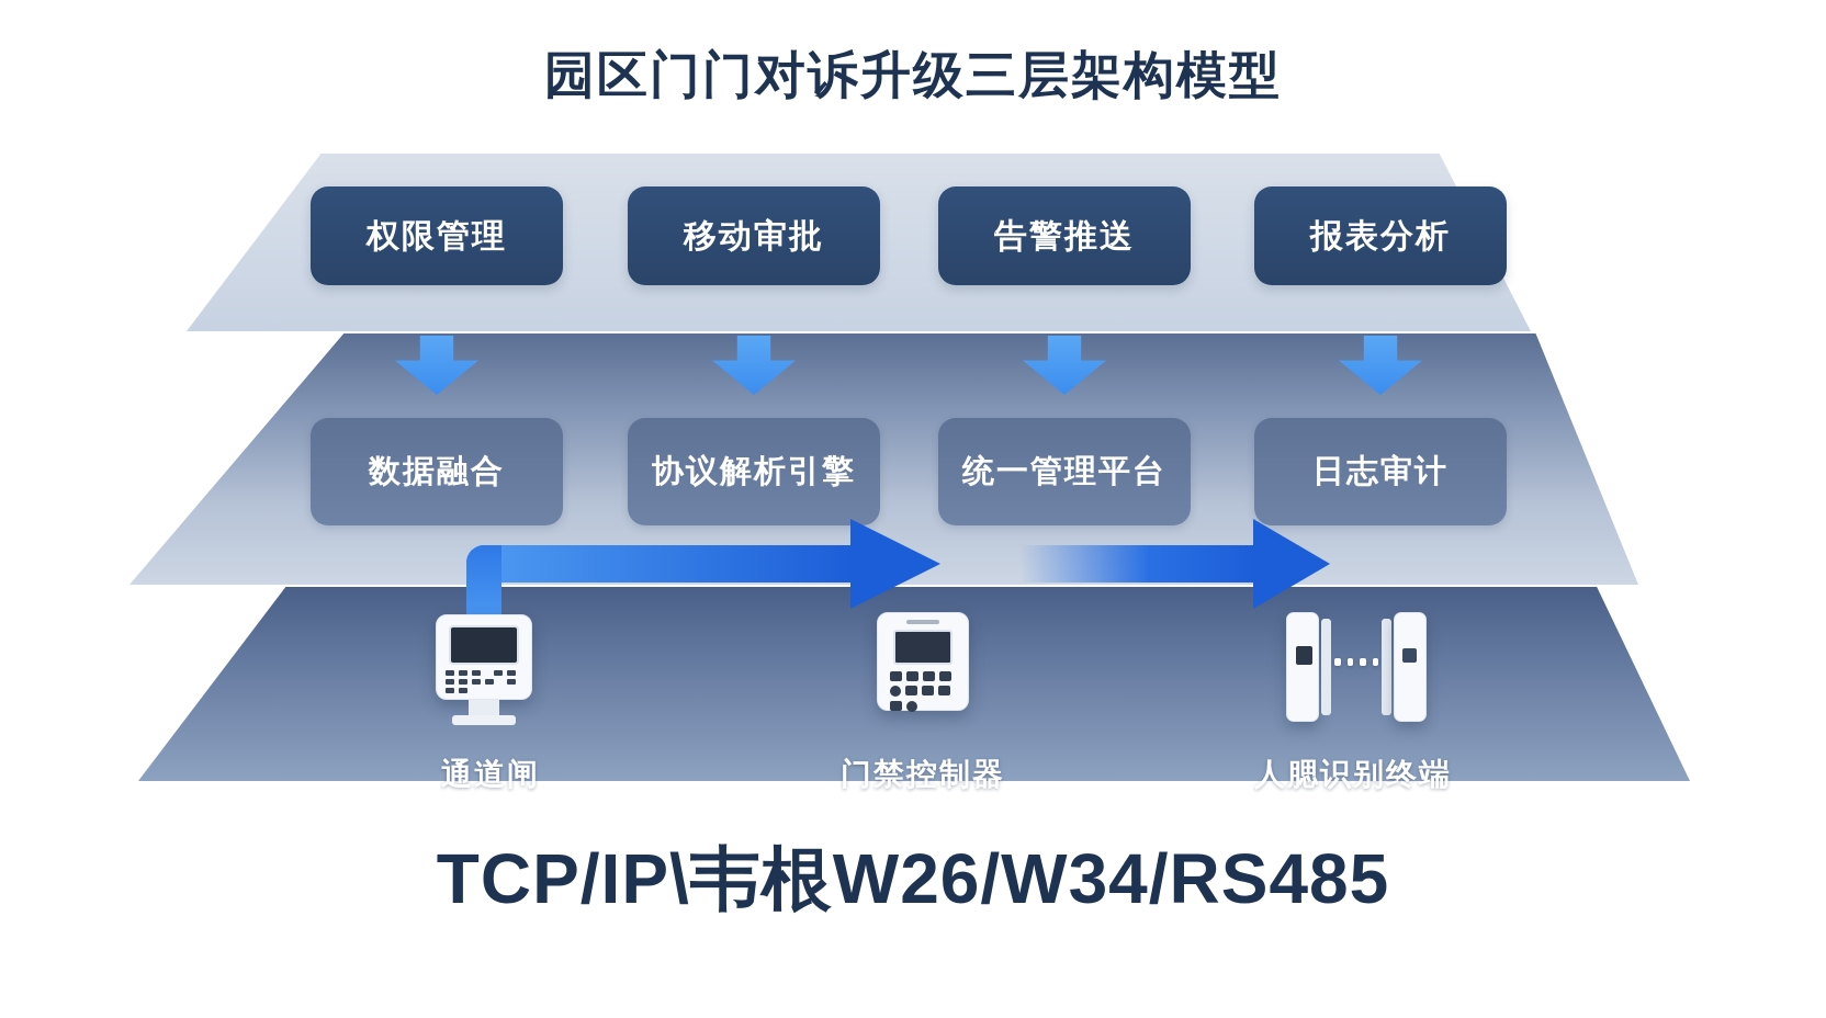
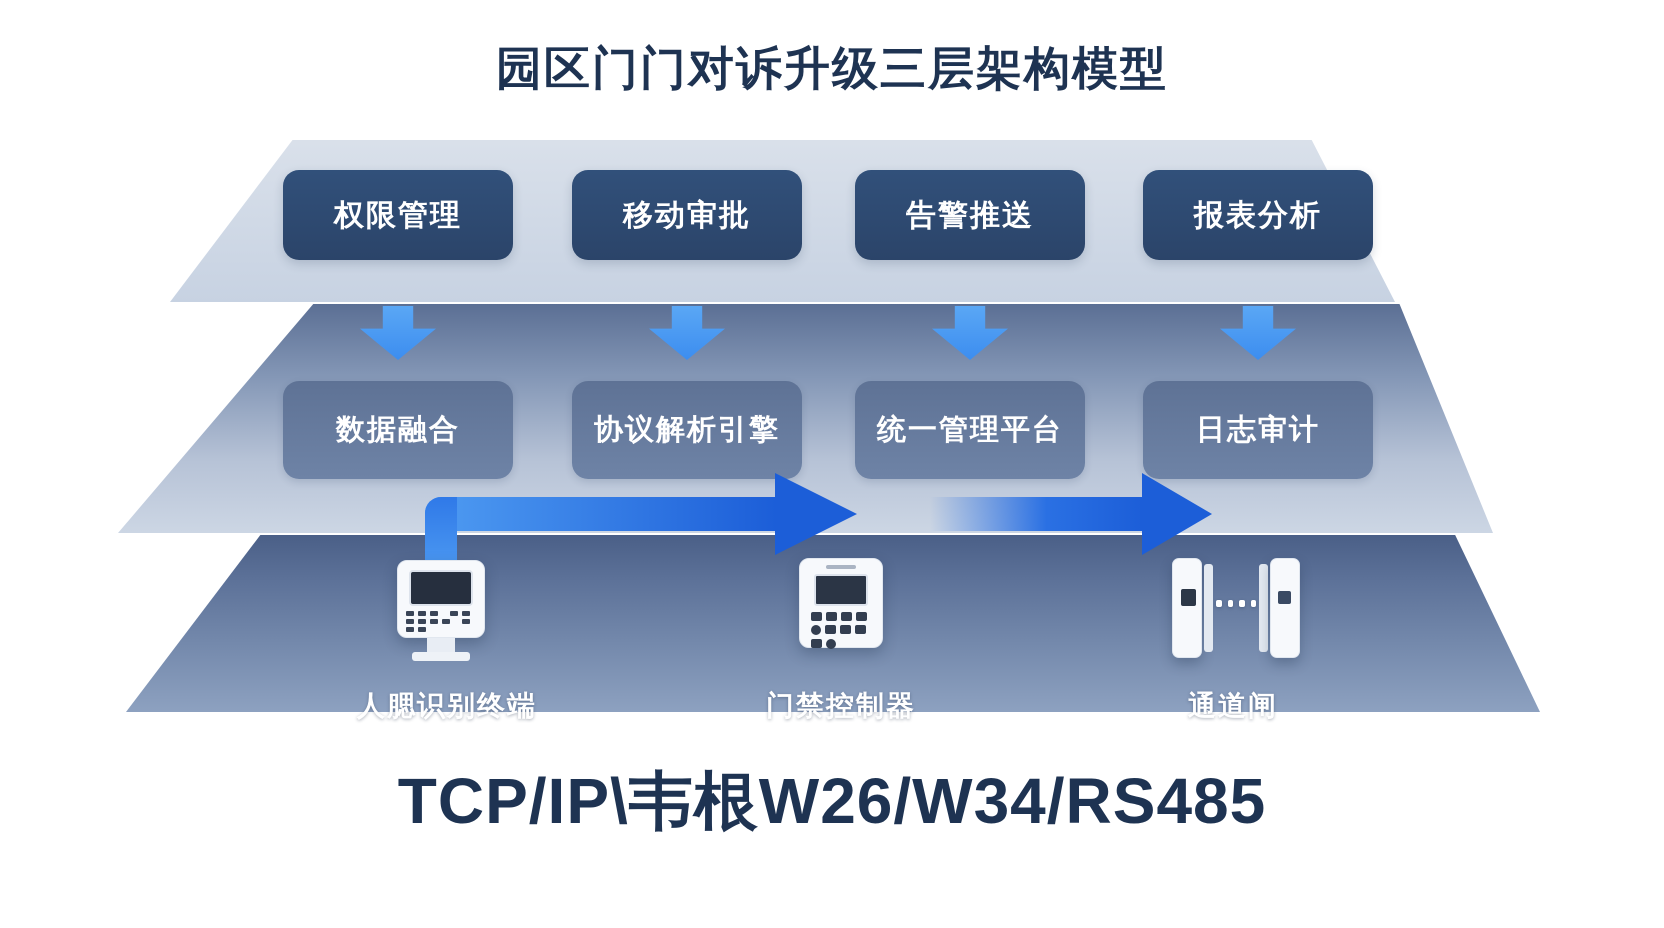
  园区门门对诉升级三层架构模型
  权限管理
  移动审批
  告警推送
  报表分析
  数据融合
  协议解析引擎
  统一管理平台
  日志审计
- 通道闸
+ 人腮识别终端
  门禁控制器
- 人腮识别终端
+ 通道闸
  TCP/IP\韦根W26/W34/RS485
